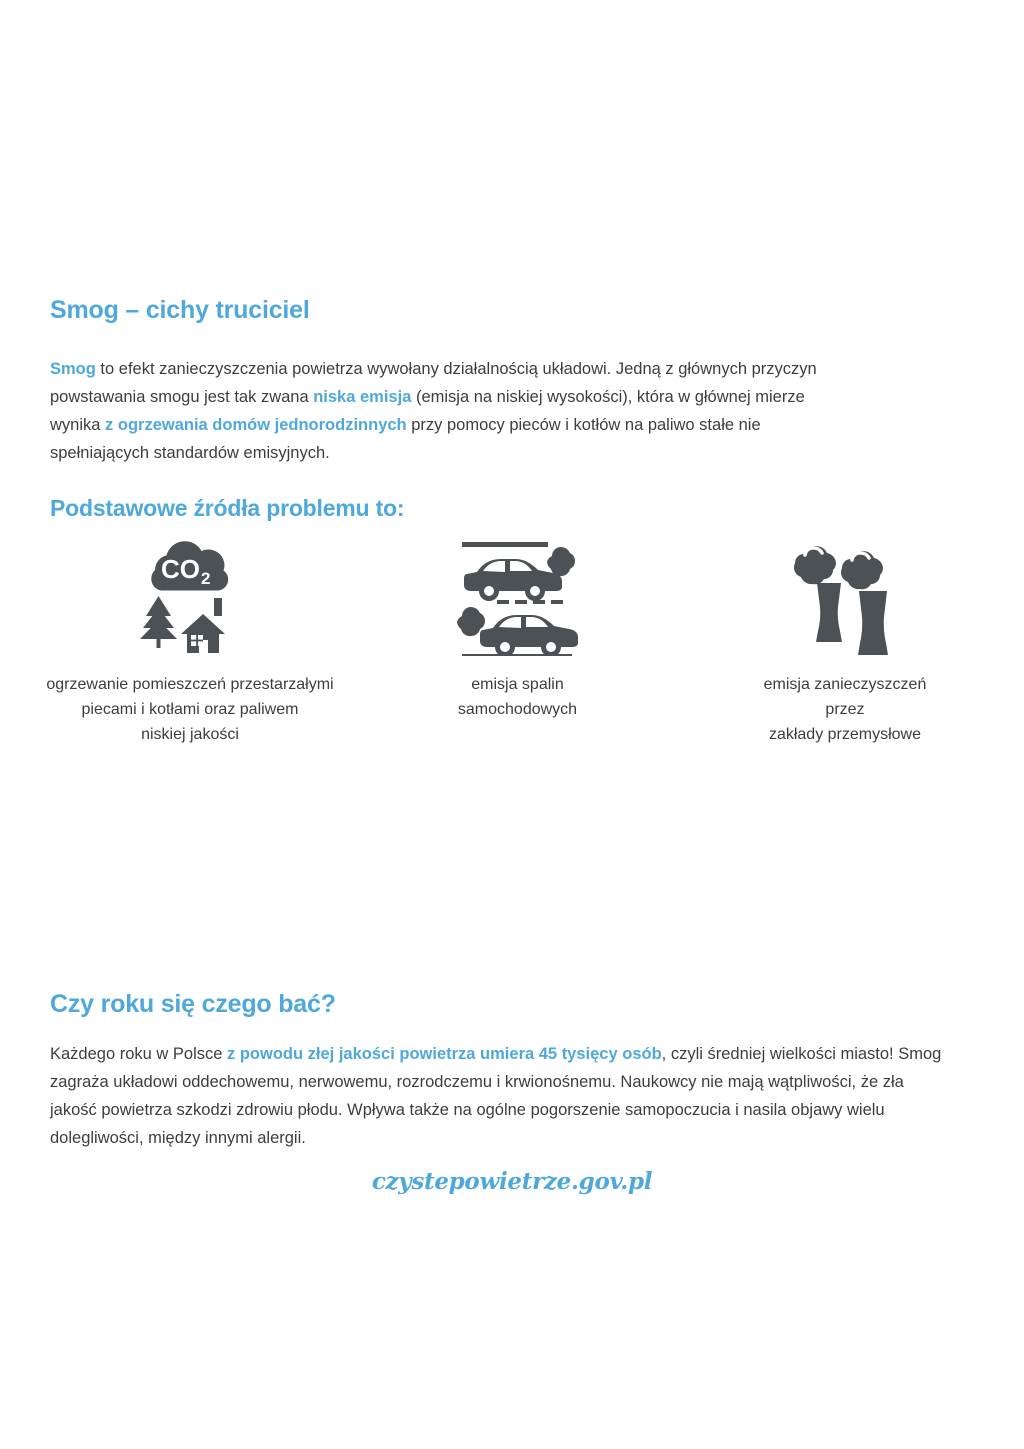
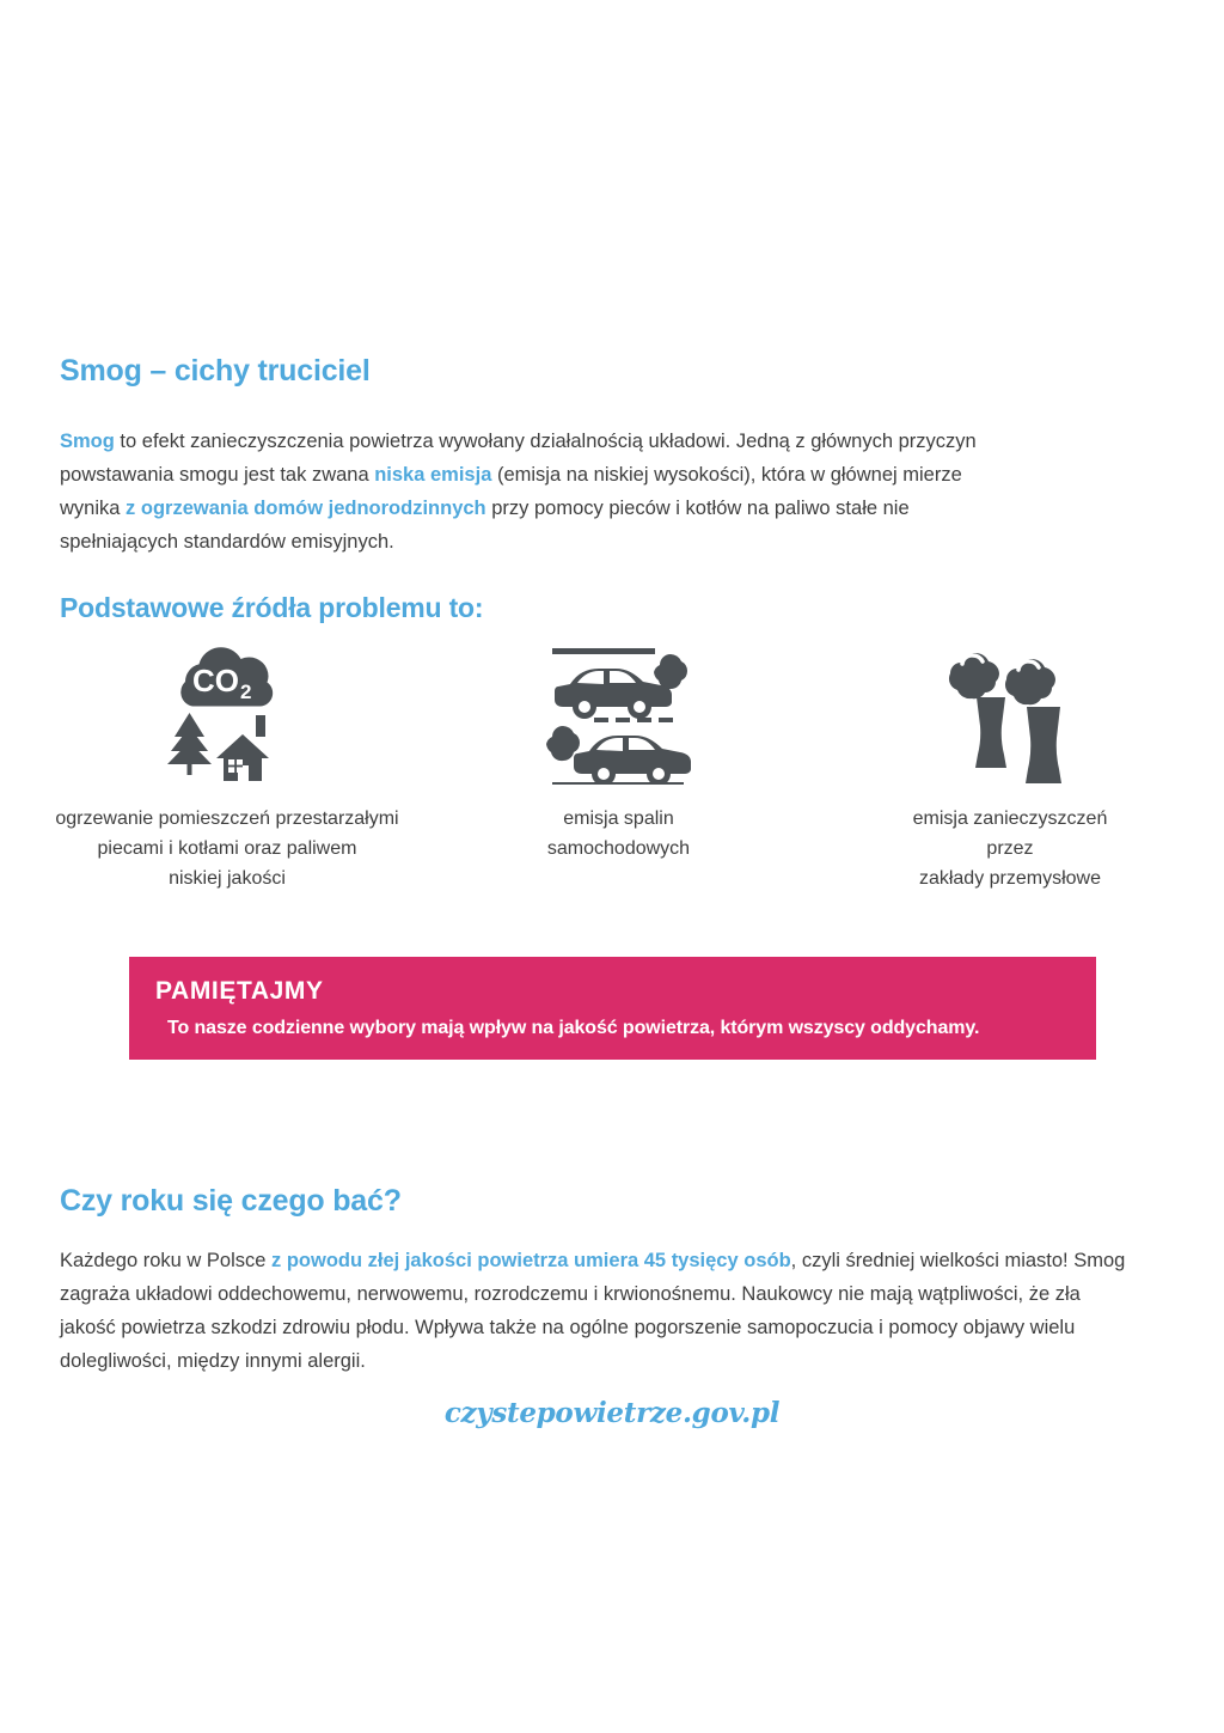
  Smog – cichy truciciel
  Smog to efekt zanieczyszczenia powietrza wywołany działalnością układowi. Jedną z głównych przyczyn powstawania smogu jest tak zwana niska emisja (emisja na niskiej wysokości), która w głównej mierze wynika z ogrzewania domów jednorodzinnych przy pomocy pieców i kotłów na paliwo stałe nie spełniających standardów emisyjnych.
  Podstawowe źródła problemu to:
  CO
  2
  ogrzewanie pomieszczeń przestarzałymi
  piecami i kotłami oraz paliwem
  niskiej jakości
  emisja spalin
  samochodowych
  emisja zanieczyszczeń
  przez
  zakłady przemysłowe
+ PAMIĘTAJMY
+ To nasze codzienne wybory mają wpływ na jakość powietrza, którym wszyscy oddychamy.
  Czy roku się czego bać?
- Każdego roku w Polsce z powodu złej jakości powietrza umiera 45 tysięcy osób, czyli średniej wielkości miasto! Smog zagraża układowi oddechowemu, nerwowemu, rozrodczemu i krwionośnemu. Naukowcy nie mają wątpliwości, że zła jakość powietrza szkodzi zdrowiu płodu. Wpływa także na ogólne pogorszenie samopoczucia i nasila objawy wielu dolegliwości, między innymi alergii.
+ Każdego roku w Polsce z powodu złej jakości powietrza umiera 45 tysięcy osób, czyli średniej wielkości miasto! Smog zagraża układowi oddechowemu, nerwowemu, rozrodczemu i krwionośnemu. Naukowcy nie mają wątpliwości, że zła jakość powietrza szkodzi zdrowiu płodu. Wpływa także na ogólne pogorszenie samopoczucia i pomocy objawy wielu dolegliwości, między innymi alergii.
  czystepowietrze.gov.pl
